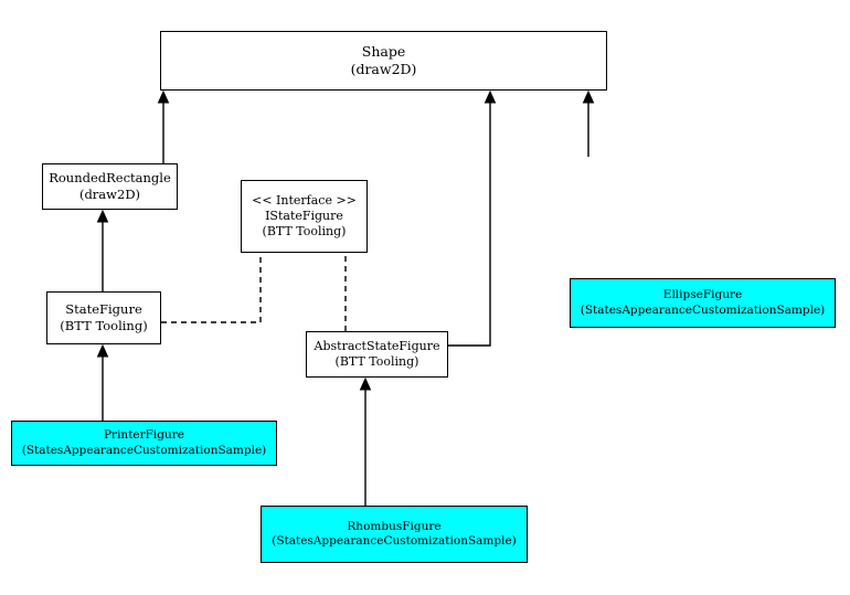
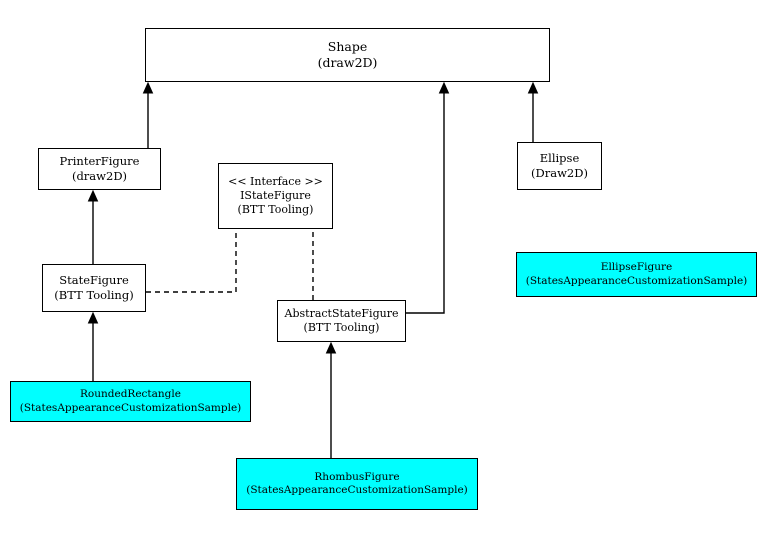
  Shape
  (draw2D)
- RoundedRectangle
+ PrinterFigure
  (draw2D)
  << Interface >>
  IStateFigure
  (BTT Tooling)
+ Ellipse
+ (Draw2D)
  StateFigure
  (BTT Tooling)
  AbstractStateFigure
  (BTT Tooling)
  EllipseFigure
  (StatesAppearanceCustomizationSample)
- PrinterFigure
+ RoundedRectangle
  (StatesAppearanceCustomizationSample)
  RhombusFigure
  (StatesAppearanceCustomizationSample)
